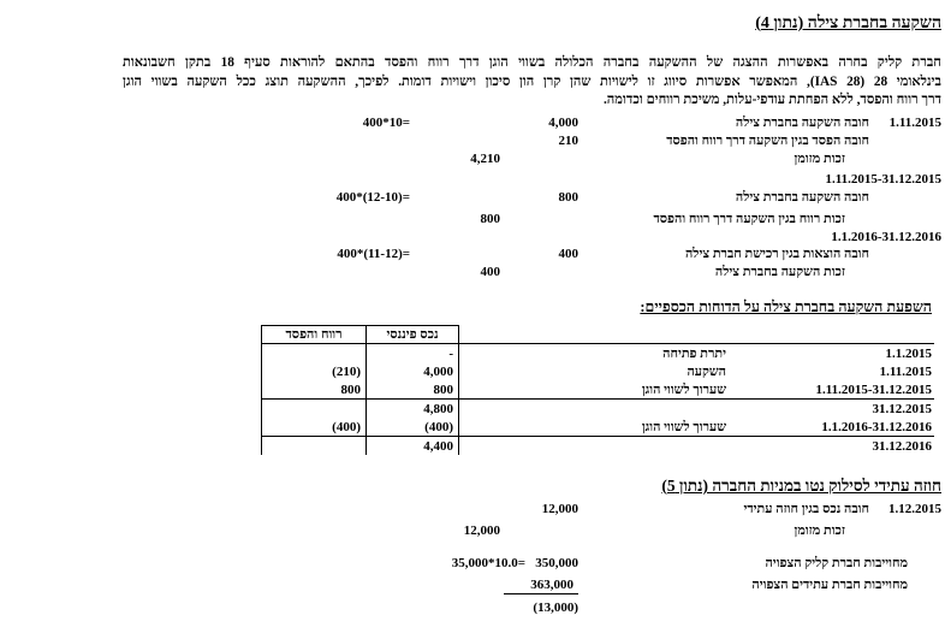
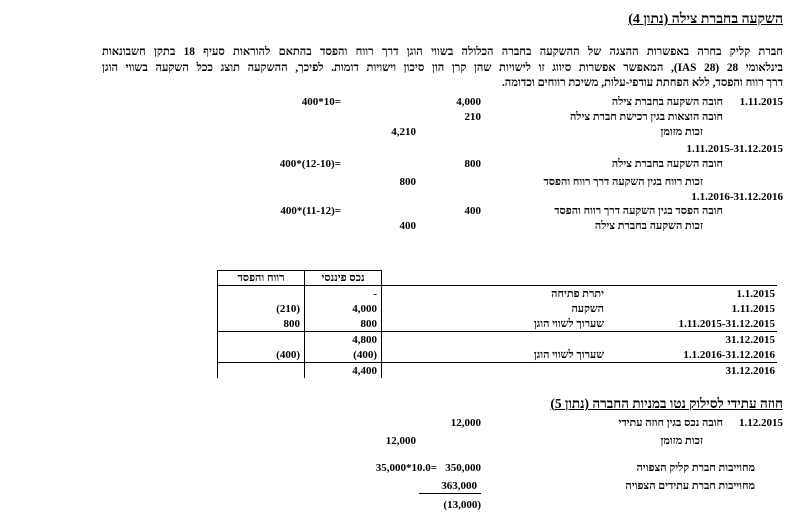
  השקעה בחברת צילה (נתון 4)
  חברת קליק בחרה באפשרות ההצגה של ההשקעה בחברה הכלולה בשווי הוגן דרך רווח והפסד בהתאם להוראות סעיף 18 בתקן חשבונאות
  בינלאומי 28 (IAS 28), המאפשר אפשרות סיווג זו לישויות שהן קרן הון סיכון וישויות דומות. לפיכך, ההשקעה תוצג ככל השקעה בשווי הוגן
  דרך רווח והפסד, ללא הפחתת עודפי-עלות, משיכת רווחים וכדומה.
  1.11.2015
  חובה השקעה בחברת צילה
  4,000
  400*10=
- חובה הפסד בגין השקעה דרך רווח והפסד
+ חובה הוצאות בגין רכישת חברת צילה
  210
  זכות מזומן
  4,210
  1.11.2015-31.12.2015
  חובה השקעה בחברת צילה
  800
  400*(12-10)=
  זכות רווח בגין השקעה דרך רווח והפסד
  800
  1.1.2016-31.12.2016
- חובה הוצאות בגין רכישת חברת צילה
+ חובה הפסד בגין השקעה דרך רווח והפסד
  400
  400*(11-12)=
  זכות השקעה בחברת צילה
  400
- השפעת השקעה בחברת צילה על הדוחות הכספיים:
  		נכס פיננסי	רווח והפסד
  1.1.2015	יתרת פתיחה	-
  1.11.2015	השקעה	4,000	(210)
  1.11.2015-31.12.2015	שערוך לשווי הוגן	800	800
  31.12.2015		4,800
  1.1.2016-31.12.2016	שערוך לשווי הוגן	(400)	(400)
  31.12.2016		4,400
  חוזה עתידי לסילוק נטו במניות החברה (נתון 5)
  1.12.2015
  חובה נכס בגין חוזה עתידי
  12,000
  זכות מזומן
  12,000
  מחוייבות חברת קליק הצפויה
  350,000
  35,000*10.0=
  מחוייבות חברת עתידים הצפויה
  363,000
  (13,000)
